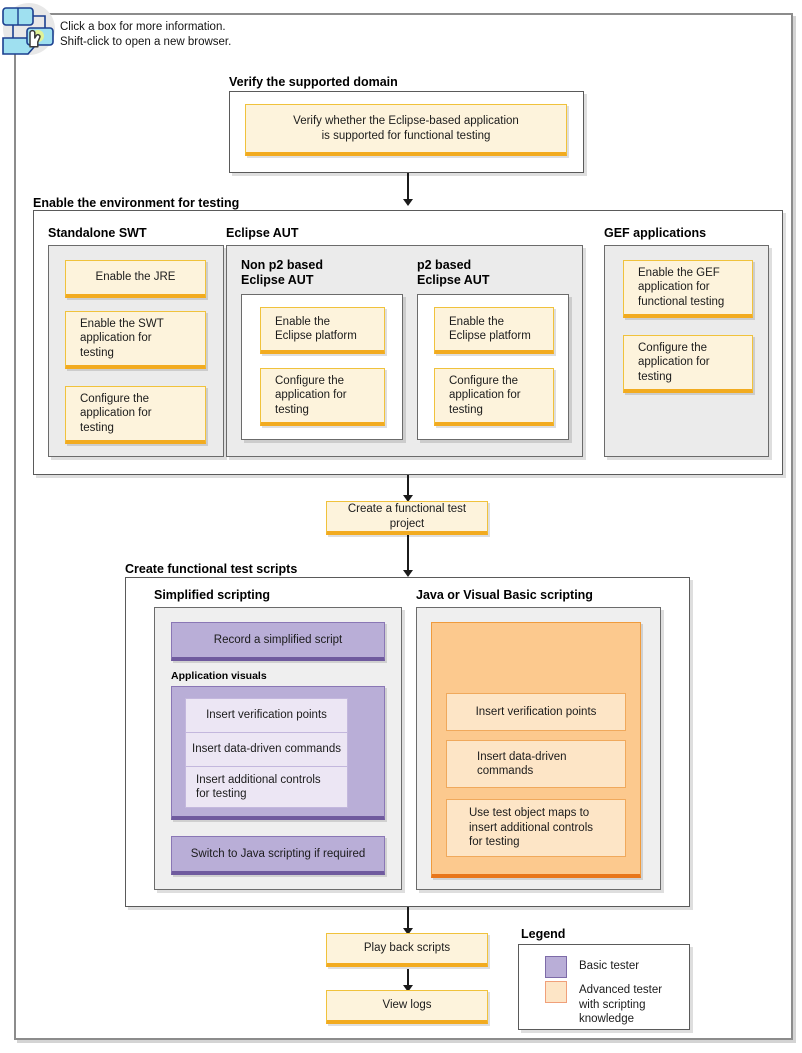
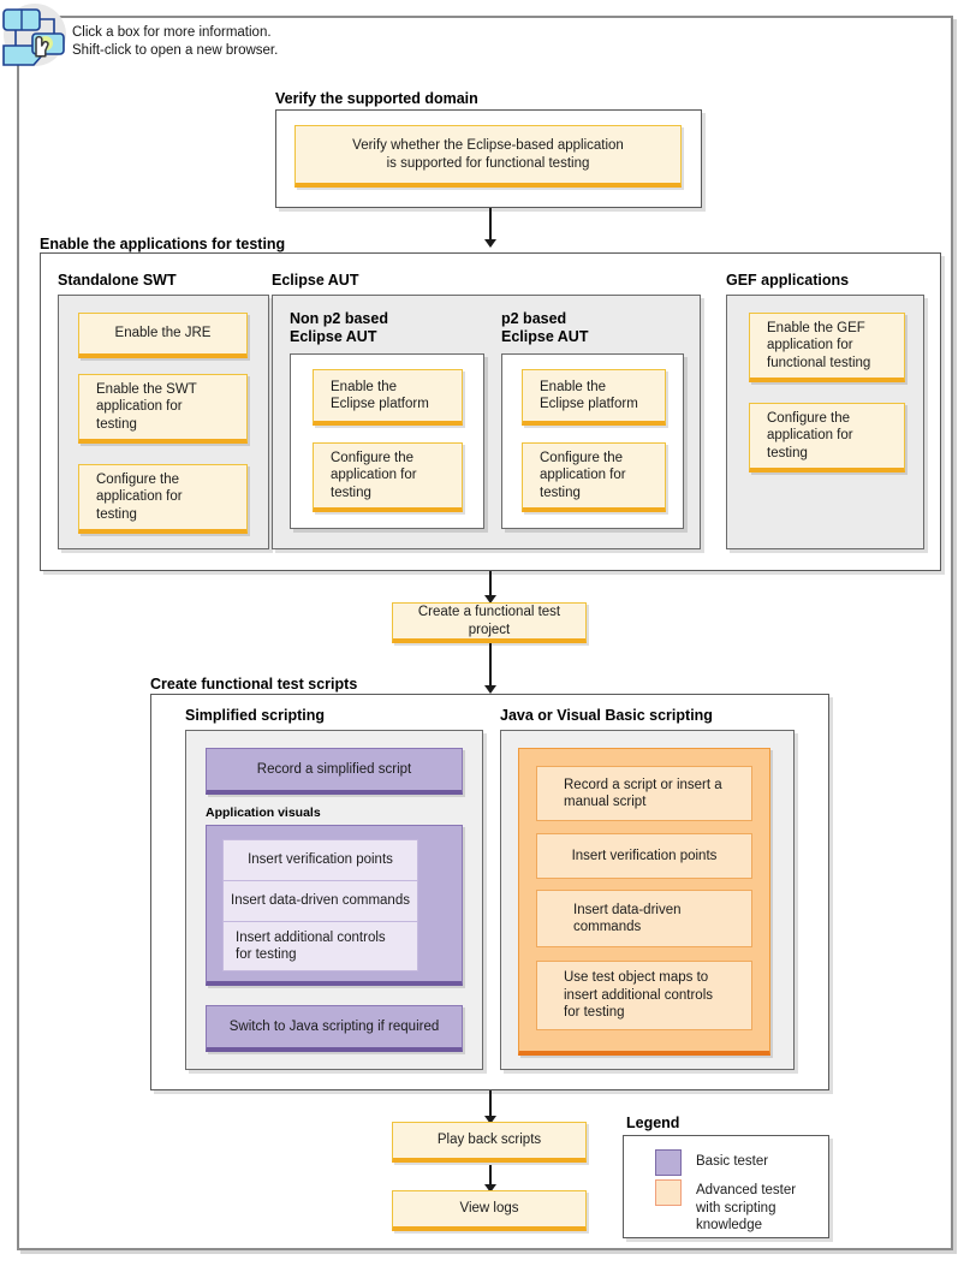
  Click a box for more information.
  Shift-click to open a new browser.
  Verify the supported domain
  Verify whether the Eclipse-based application
  is supported for functional testing
- Enable the environment for testing
+ Enable the applications for testing
  Standalone SWT
  Enable the JRE
  Enable the SWT
  application for
  testing
  Configure the
  application for
  testing
  Eclipse AUT
  Non p2 based
  Eclipse AUT
  Enable the
  Eclipse platform
  Configure the
  application for
  testing
  p2 based
  Eclipse AUT
  Enable the
  Eclipse platform
  Configure the
  application for
  testing
  GEF applications
  Enable the GEF
  application for
  functional testing
  Configure the
  application for
  testing
  Create a functional test project
  Create functional test scripts
  Simplified scripting
  Record a simplified script
  Application visuals
  Insert verification points
  Insert data-driven commands
  Insert additional controls
  for testing
  Switch to Java scripting if required
  Java or Visual Basic scripting
+ Record a script or insert a
+ manual script
  Insert verification points
  Insert data-driven
  commands
  Use test object maps to
  insert additional controls
  for testing
  Play back scripts
  View logs
  Legend
  Basic tester
  Advanced tester
  with scripting
  knowledge
